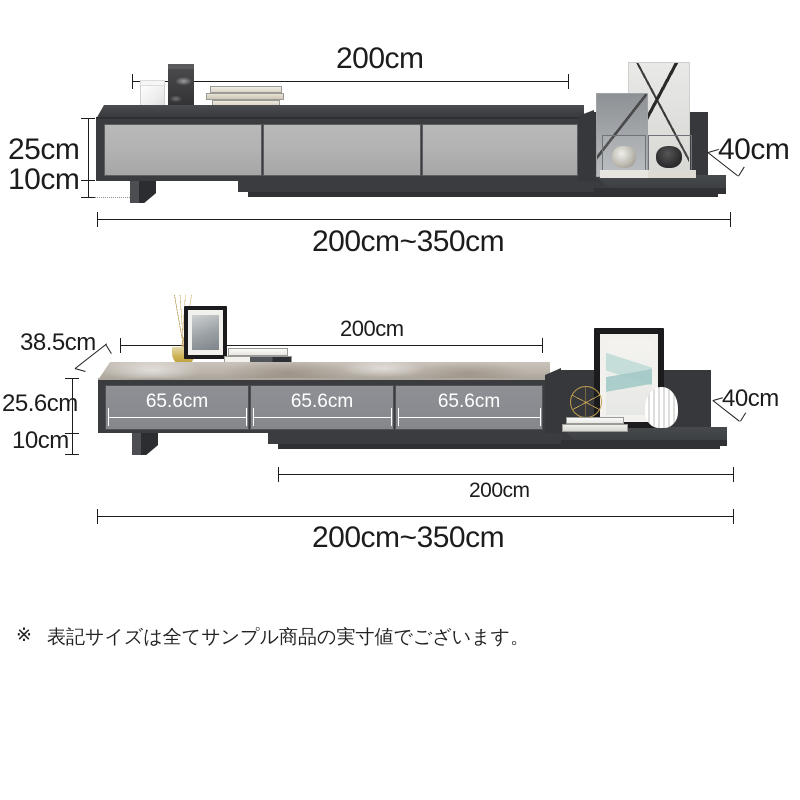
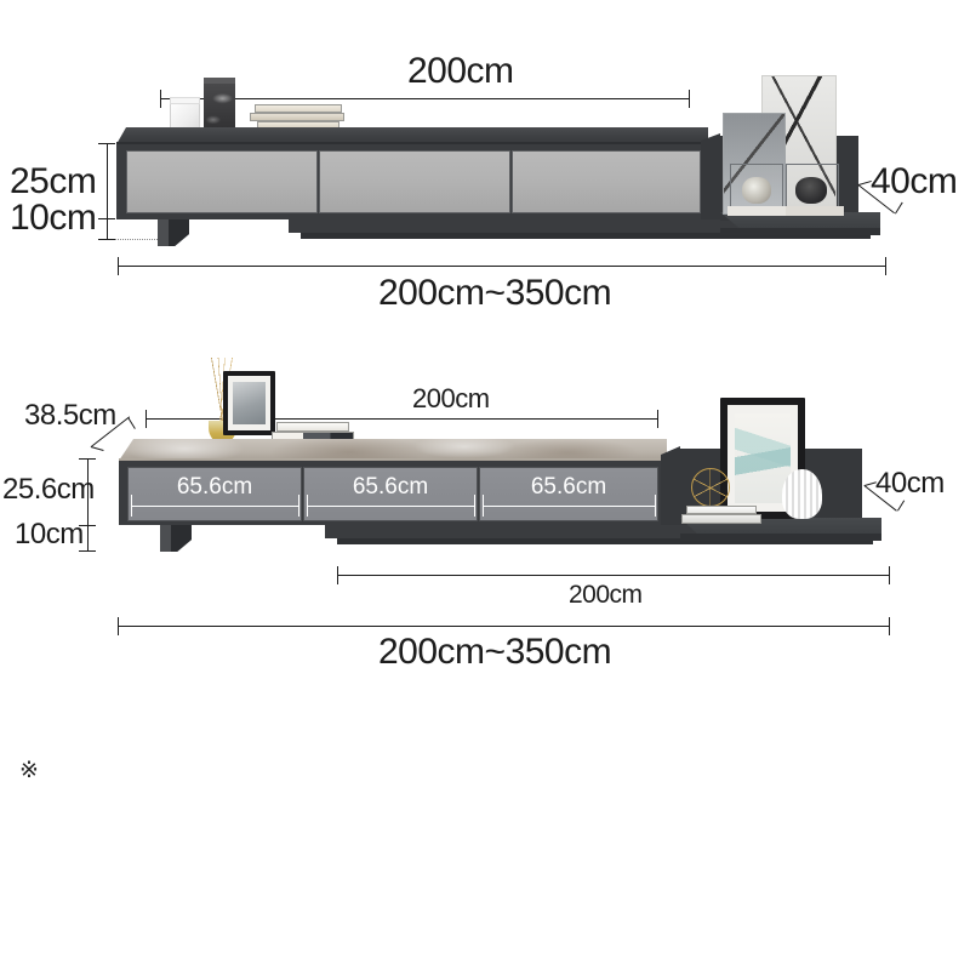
  200cm
  25cm
  10cm
  40cm
  200cm~350cm
  38.5cm
  200cm
  25.6cm
  10cm
  65.6cm
  65.6cm
  65.6cm
  40cm
  200cm
  200cm~350cm
  ※
- 表記サイズは全てサンプル商品の実寸値でございます。
